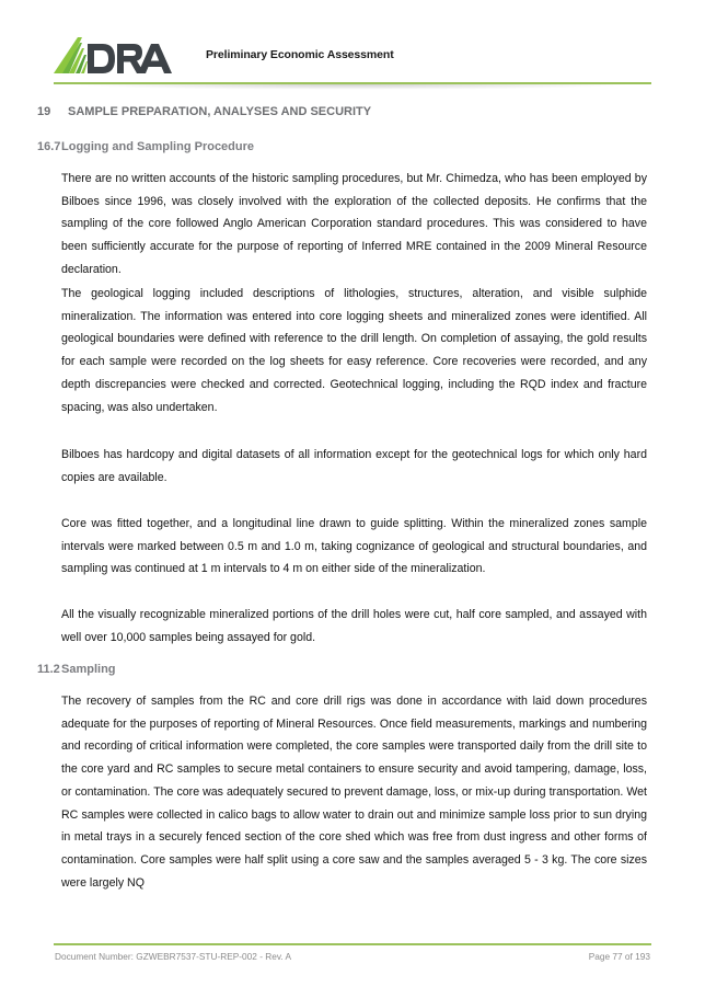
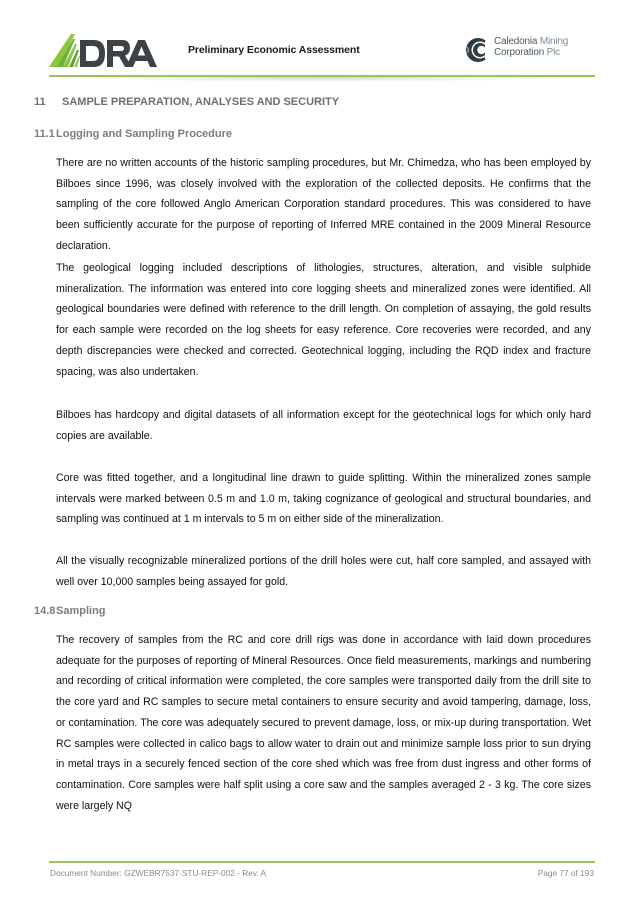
  Preliminary Economic Assessment
+ Caledonia Mining
+ Corporation Plc
- 19 SAMPLE PREPARATION, ANALYSES AND SECURITY
+ 11 SAMPLE PREPARATION, ANALYSES AND SECURITY
- 16.7Logging and Sampling Procedure
+ 11.1Logging and Sampling Procedure
  There are no written accounts of the historic sampling procedures, but Mr. Chimedza, who has been employed by Bilboes since 1996, was closely involved with the exploration of the collected deposits. He confirms that the sampling of the core followed Anglo American Corporation standard procedures. This was considered to have been sufficiently accurate for the purpose of reporting of Inferred MRE contained in the 2009 Mineral Resource declaration.
  The geological logging included descriptions of lithologies, structures, alteration, and visible sulphide mineralization. The information was entered into core logging sheets and mineralized zones were identified. All geological boundaries were defined with reference to the drill length. On completion of assaying, the gold results for each sample were recorded on the log sheets for easy reference. Core recoveries were recorded, and any depth discrepancies were checked and corrected. Geotechnical logging, including the RQD index and fracture spacing, was also undertaken.
  Bilboes has hardcopy and digital datasets of all information except for the geotechnical logs for which only hard copies are available.
- Core was fitted together, and a longitudinal line drawn to guide splitting. Within the mineralized zones sample intervals were marked between 0.5 m and 1.0 m, taking cognizance of geological and structural boundaries, and sampling was continued at 1 m intervals to 4 m on either side of the mineralization.
+ Core was fitted together, and a longitudinal line drawn to guide splitting. Within the mineralized zones sample intervals were marked between 0.5 m and 1.0 m, taking cognizance of geological and structural boundaries, and sampling was continued at 1 m intervals to 5 m on either side of the mineralization.
  All the visually recognizable mineralized portions of the drill holes were cut, half core sampled, and assayed with well over 10,000 samples being assayed for gold.
- 11.2Sampling
+ 14.8Sampling
- The recovery of samples from the RC and core drill rigs was done in accordance with laid down procedures adequate for the purposes of reporting of Mineral Resources. Once field measurements, markings and numbering and recording of critical information were completed, the core samples were transported daily from the drill site to the core yard and RC samples to secure metal containers to ensure security and avoid tampering, damage, loss, or contamination. The core was adequately secured to prevent damage, loss, or mix-up during transportation. Wet RC samples were collected in calico bags to allow water to drain out and minimize sample loss prior to sun drying in metal trays in a securely fenced section of the core shed which was free from dust ingress and other forms of contamination. Core samples were half split using a core saw and the samples averaged 5 - 3 kg. The core sizes were largely NQ
+ The recovery of samples from the RC and core drill rigs was done in accordance with laid down procedures adequate for the purposes of reporting of Mineral Resources. Once field measurements, markings and numbering and recording of critical information were completed, the core samples were transported daily from the drill site to the core yard and RC samples to secure metal containers to ensure security and avoid tampering, damage, loss, or contamination. The core was adequately secured to prevent damage, loss, or mix-up during transportation. Wet RC samples were collected in calico bags to allow water to drain out and minimize sample loss prior to sun drying in metal trays in a securely fenced section of the core shed which was free from dust ingress and other forms of contamination. Core samples were half split using a core saw and the samples averaged 2 - 3 kg. The core sizes were largely NQ
  Document Number: GZWEBR7537-STU-REP-002 - Rev. A
  Page 77 of 193
